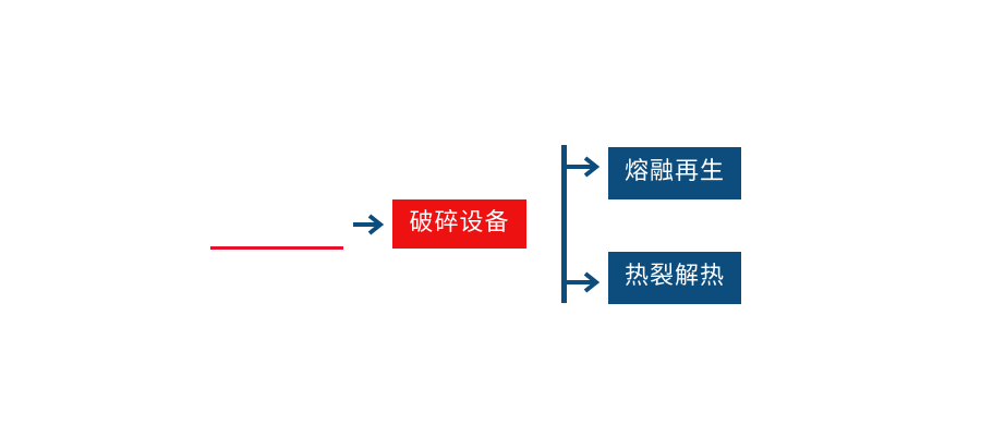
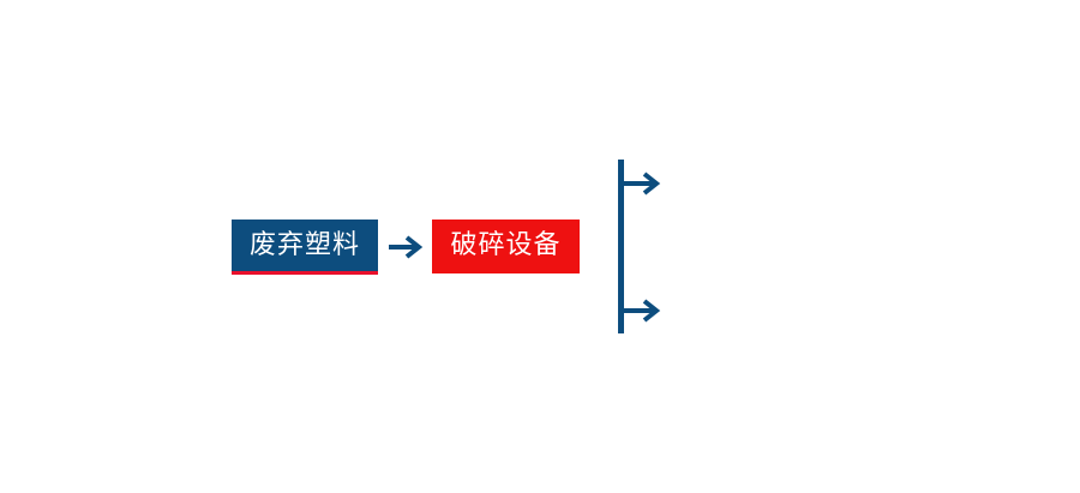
+ 废弃塑料
  破碎设备
- 熔融再生
- 热裂解热
